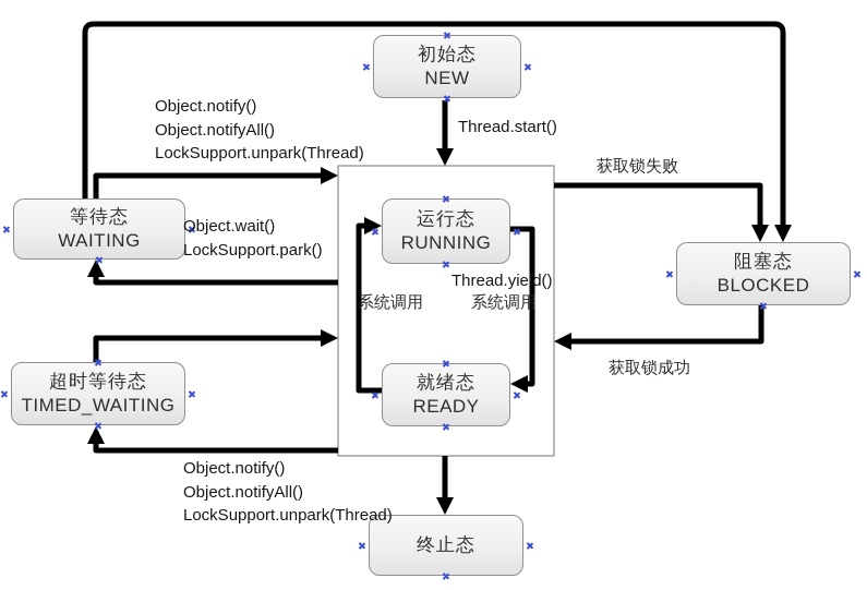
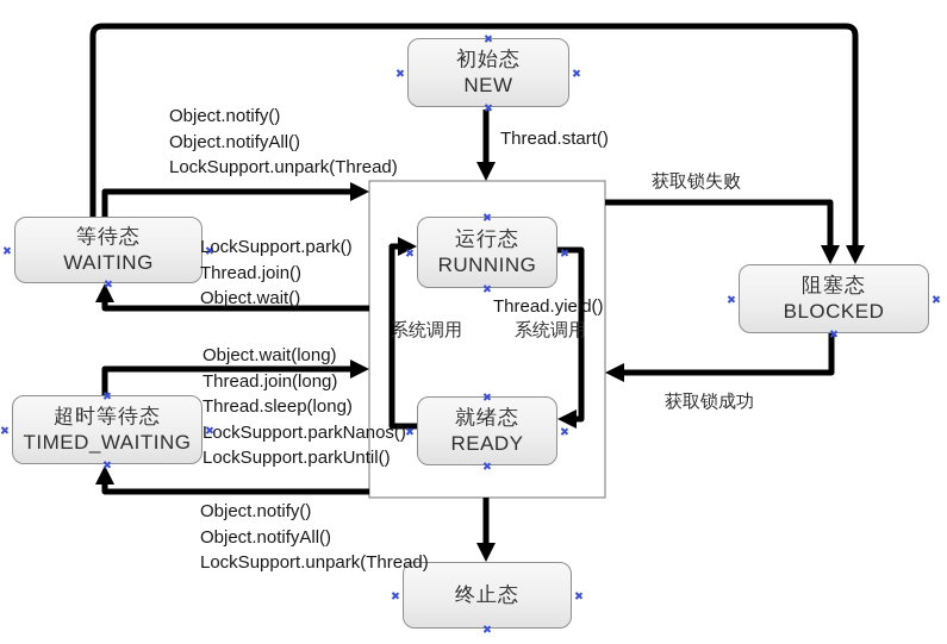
  初始态
  NEW
  等待态
  WAITING
  超时等待态
  TIMED_WAITING
  运行态
  RUNNING
  就绪态
  READY
  阻塞态
  BLOCKED
  终止态
  Thread.start()
  Object.notify()
  Object.notifyAll()
  LockSupport.unpark(Thread)
- Object.wait()
+ LockSupport.park()
+ Thread.join()
- LockSupport.park()
+ Object.wait()
+ Object.wait(long)
+ Thread.join(long)
+ Thread.sleep(long)
+ LockSupport.parkNanos()
+ LockSupport.parkUntil()
  Object.notify()
  Object.notifyAll()
  LockSupport.unpark(Thread)
  获取锁失败
  获取锁成功
  系统调用
  Thread.yield()
  系统调用
